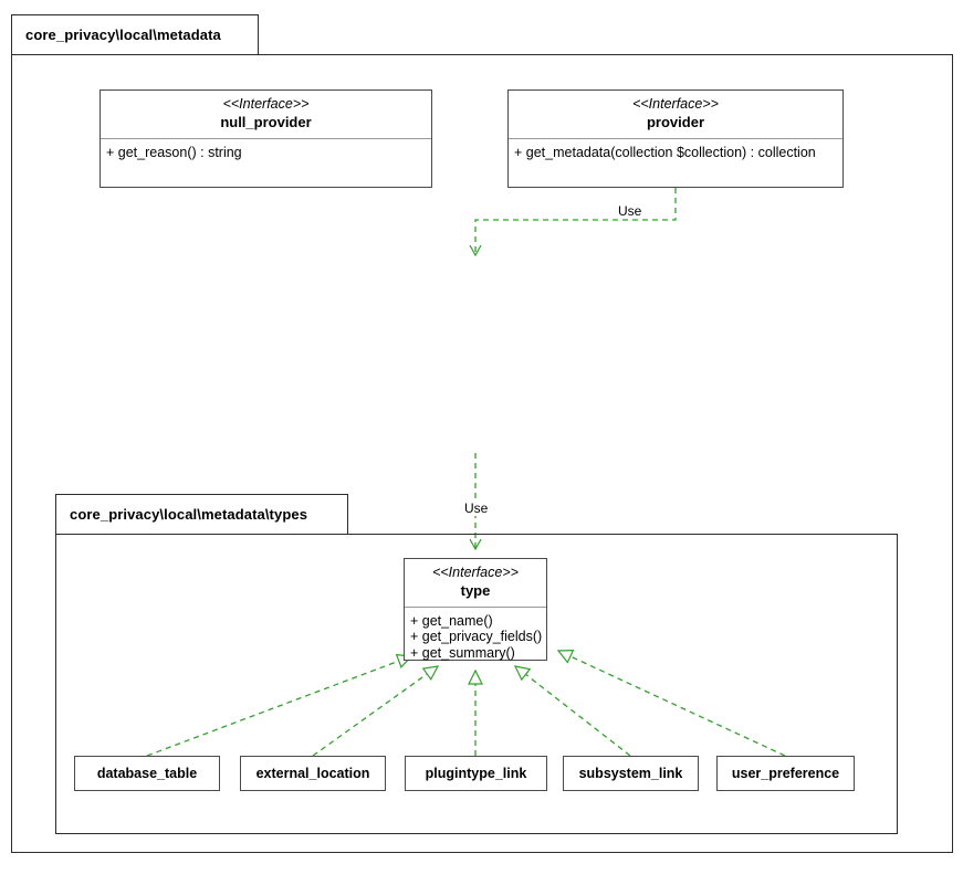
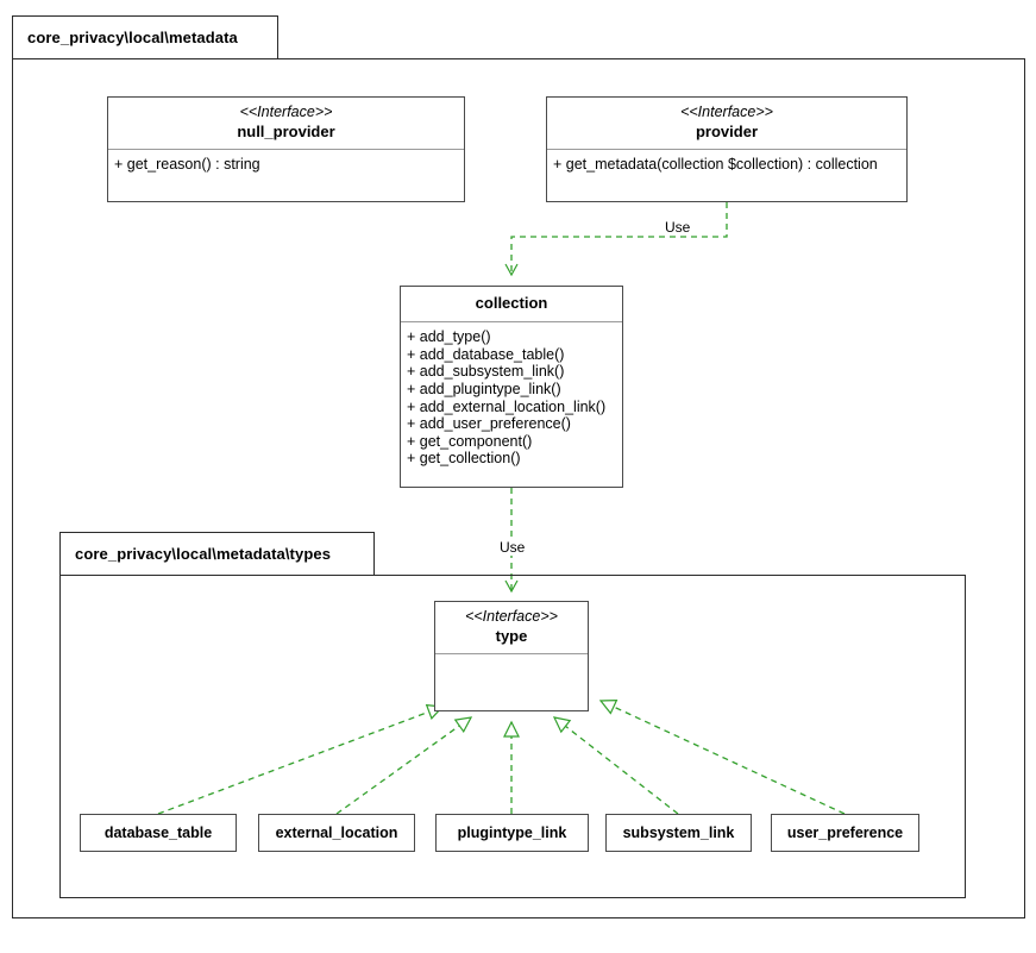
  core_privacy\local\metadata
  core_privacy\local\metadata\types
  <<Interface>>
  null_provider
  + get_reason() : string
  <<Interface>>
  provider
  + get_metadata(collection $collection) : collection
+ collection
+ + add_type()
+ + add_database_table()
+ + add_subsystem_link()
+ + add_plugintype_link()
+ + add_external_location_link()
+ + add_user_preference()
+ + get_component()
+ + get_collection()
  <<Interface>>
  type
- + get_name()
- + get_privacy_fields()
- + get_summary()
  database_table
  external_location
  plugintype_link
  subsystem_link
  user_preference
  Use
  Use
